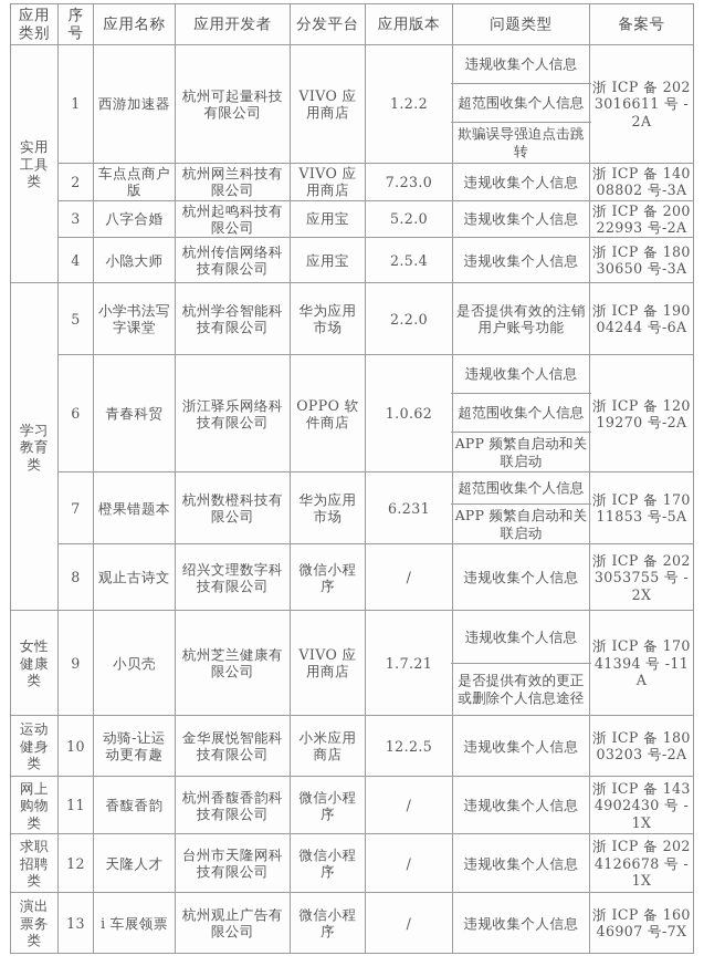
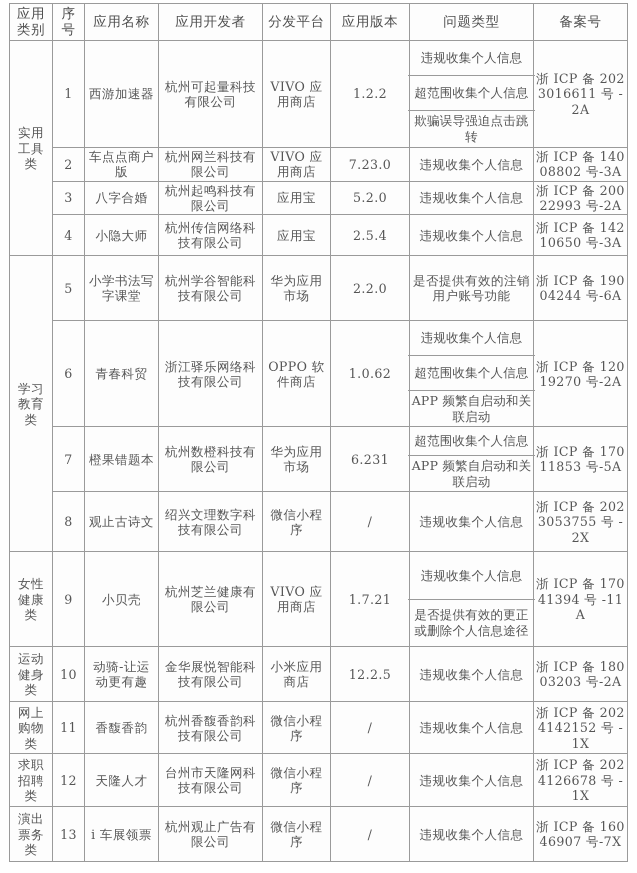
  应用类别	序号	应用名称	应用开发者	分发平台	应用版本	问题类型	备案号
  实用工具类	1	西游加速器	杭州可起量科技有限公司	VIVO 应用商店	1.2.2	违规收集个人信息超范围收集个人信息欺骗误导强迫点击跳转	浙 ICP 备 2023016611 号 -2A
  2	车点点商户版	杭州网兰科技有限公司	VIVO 应用商店	7.23.0	违规收集个人信息	浙 ICP 备 14008802 号-3A
  3	八字合婚	杭州起鸣科技有限公司	应用宝	5.2.0	违规收集个人信息	浙 ICP 备 20022993 号-2A
- 4	小隐大师	杭州传信网络科技有限公司	应用宝	2.5.4	违规收集个人信息	浙 ICP 备 18030650 号-3A
+ 4	小隐大师	杭州传信网络科技有限公司	应用宝	2.5.4	违规收集个人信息	浙 ICP 备 14210650 号-3A
  学习教育类	5	小学书法写字课堂	杭州学谷智能科技有限公司	华为应用市场	2.2.0	是否提供有效的注销用户账号功能	浙 ICP 备 19004244 号-6A
  6	青春科贸	浙江驿乐网络科技有限公司	OPPO 软件商店	1.0.62	违规收集个人信息超范围收集个人信息APP 频繁自启动和关联启动	浙 ICP 备 12019270 号-2A
  7	橙果错题本	杭州数橙科技有限公司	华为应用市场	6.231	超范围收集个人信息APP 频繁自启动和关联启动	浙 ICP 备 17011853 号-5A
  8	观止古诗文	绍兴文理数字科技有限公司	微信小程序	/	违规收集个人信息	浙 ICP 备 2023053755 号 -2X
  女性健康类	9	小贝壳	杭州芝兰健康有限公司	VIVO 应用商店	1.7.21	违规收集个人信息是否提供有效的更正或删除个人信息途径	浙 ICP 备 17041394 号 -11A
  运动健身类	10	动骑-让运动更有趣	金华展悦智能科技有限公司	小米应用商店	12.2.5	违规收集个人信息	浙 ICP 备 18003203 号-2A
- 网上购物类	11	香馥香韵	杭州香馥香韵科技有限公司	微信小程序	/	违规收集个人信息	浙 ICP 备 1434902430 号 -1X
+ 网上购物类	11	香馥香韵	杭州香馥香韵科技有限公司	微信小程序	/	违规收集个人信息	浙 ICP 备 2024142152 号 -1X
  求职招聘类	12	天隆人才	台州市天隆网科技有限公司	微信小程序	/	违规收集个人信息	浙 ICP 备 2024126678 号 -1X
  演出票务类	13	i 车展领票	杭州观止广告有限公司	微信小程序	/	违规收集个人信息	浙 ICP 备 16046907 号-7X
